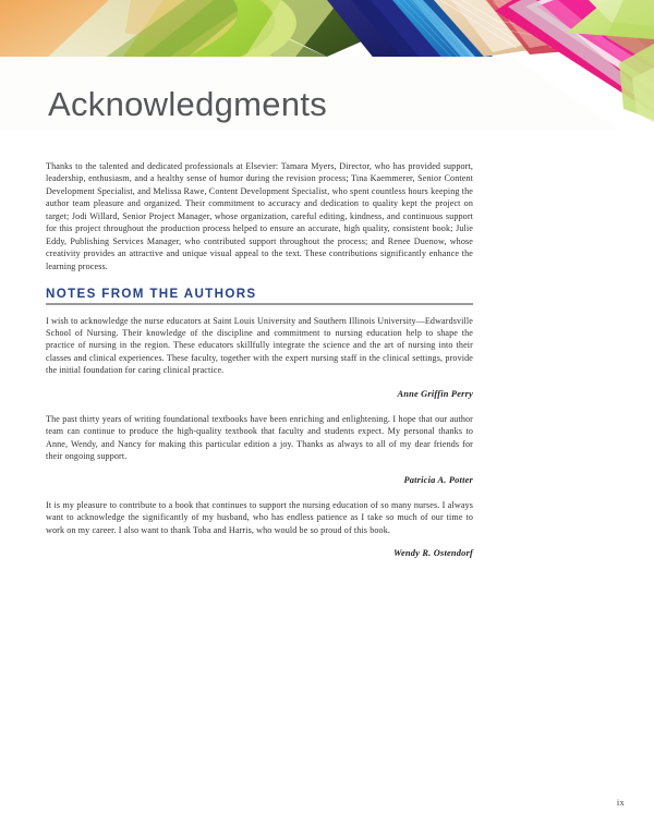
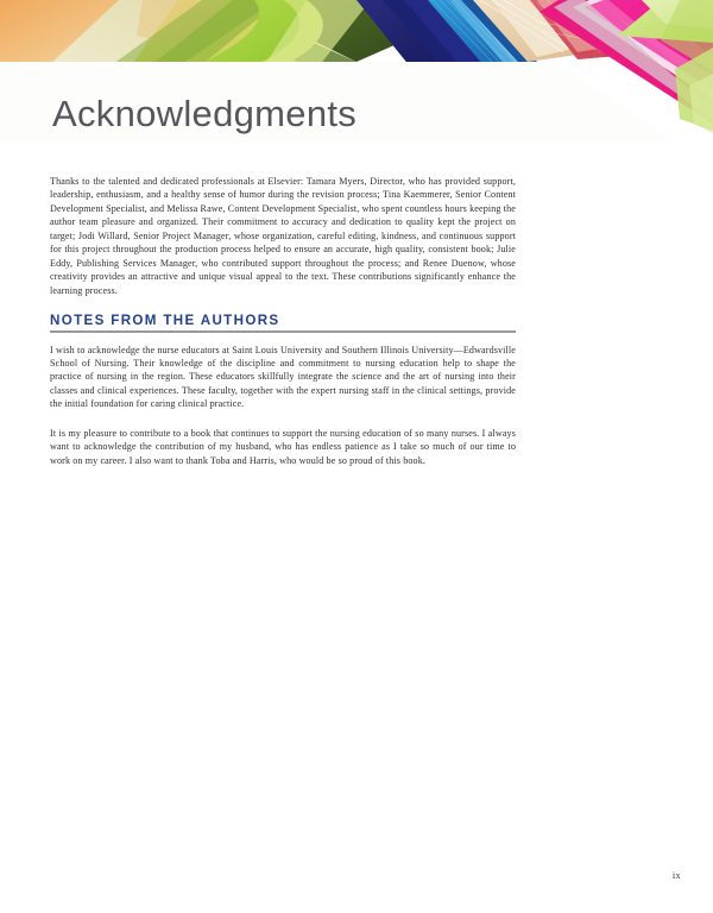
  Acknowledgments
  Thanks to the talented and dedicated professionals at Elsevier: Tamara Myers, Director, who has provided support, leadership, enthusiasm, and a healthy sense of humor during the revision process; Tina Kaemmerer, Senior Content Development Specialist, and Melissa Rawe, Content Development Specialist, who spent countless hours keeping the author team pleasure and organized. Their commitment to accuracy and dedication to quality kept the project on target; Jodi Willard, Senior Project Manager, whose organization, careful editing, kindness, and continuous support for this project throughout the production process helped to ensure an accurate, high quality, consistent book; Julie Eddy, Publishing Services Manager, who contributed support throughout the process; and Renee Duenow, whose creativity provides an attractive and unique visual appeal to the text. These contributions significantly enhance the learning process.
  NOTES FROM THE AUTHORS
  I wish to acknowledge the nurse educators at Saint Louis University and Southern Illinois University—Edwardsville School of Nursing. Their knowledge of the discipline and commitment to nursing education help to shape the practice of nursing in the region. These educators skillfully integrate the science and the art of nursing into their classes and clinical experiences. These faculty, together with the expert nursing staff in the clinical settings, provide the initial foundation for caring clinical practice.
- Anne Griffin Perry
- The past thirty years of writing foundational textbooks have been enriching and enlightening. I hope that our author team can continue to produce the high-quality textbook that faculty and students expect. My personal thanks to Anne, Wendy, and Nancy for making this particular edition a joy. Thanks as always to all of my dear friends for their ongoing support.
- Patricia A. Potter
- It is my pleasure to contribute to a book that continues to support the nursing education of so many nurses. I always want to acknowledge the significantly of my husband, who has endless patience as I take so much of our time to work on my career. I also want to thank Toba and Harris, who would be so proud of this book.
+ It is my pleasure to contribute to a book that continues to support the nursing education of so many nurses. I always want to acknowledge the contribution of my husband, who has endless patience as I take so much of our time to work on my career. I also want to thank Toba and Harris, who would be so proud of this book.
- Wendy R. Ostendorf
  ix
